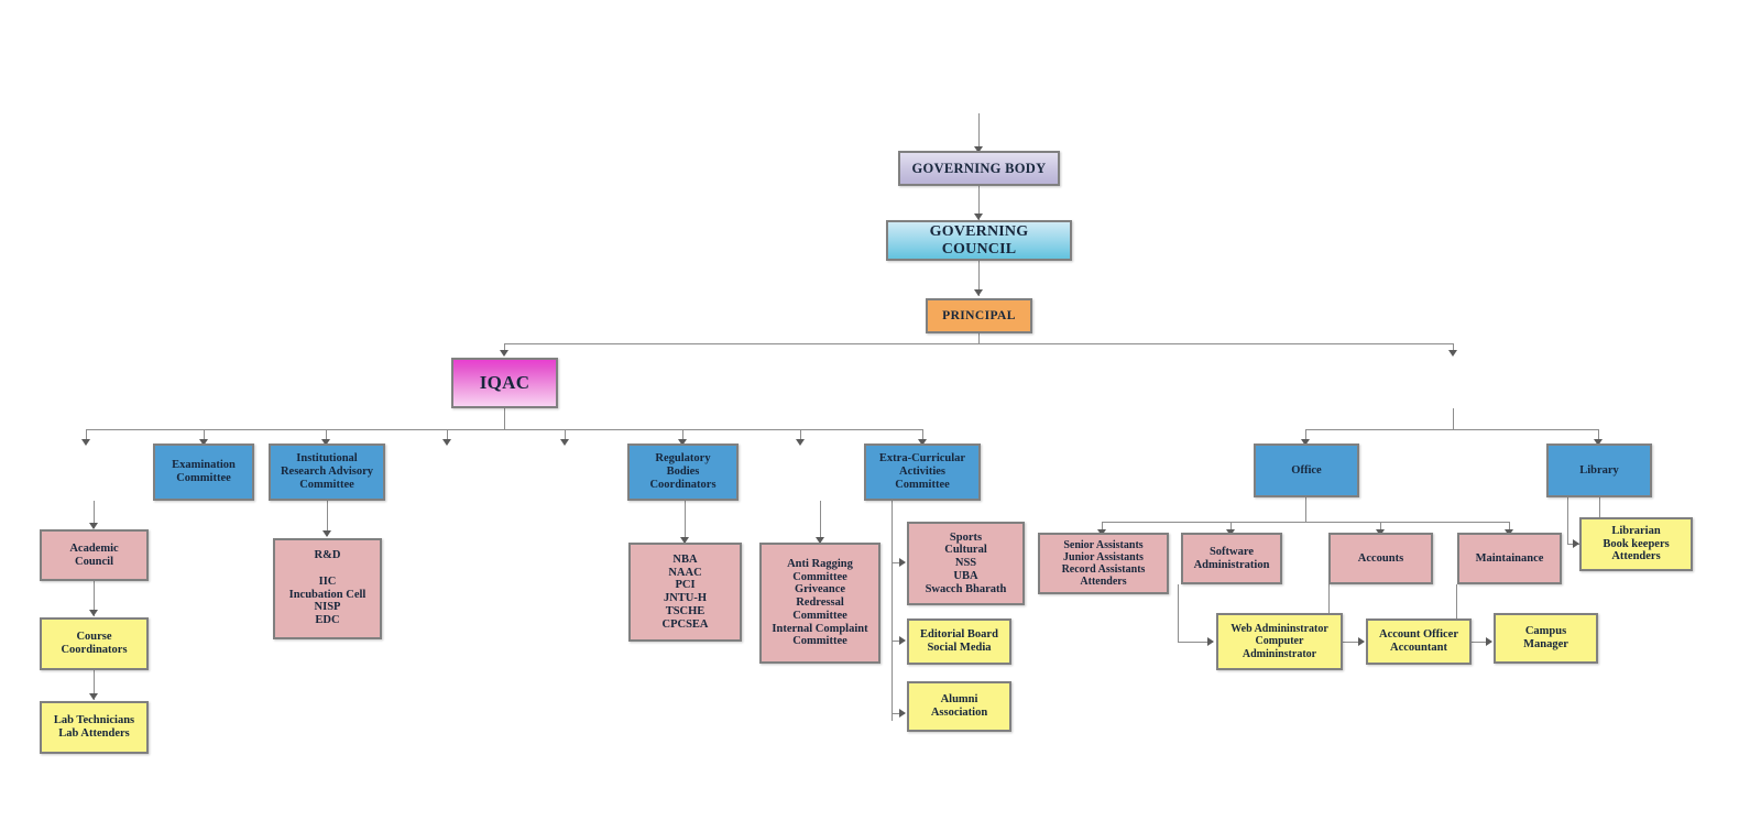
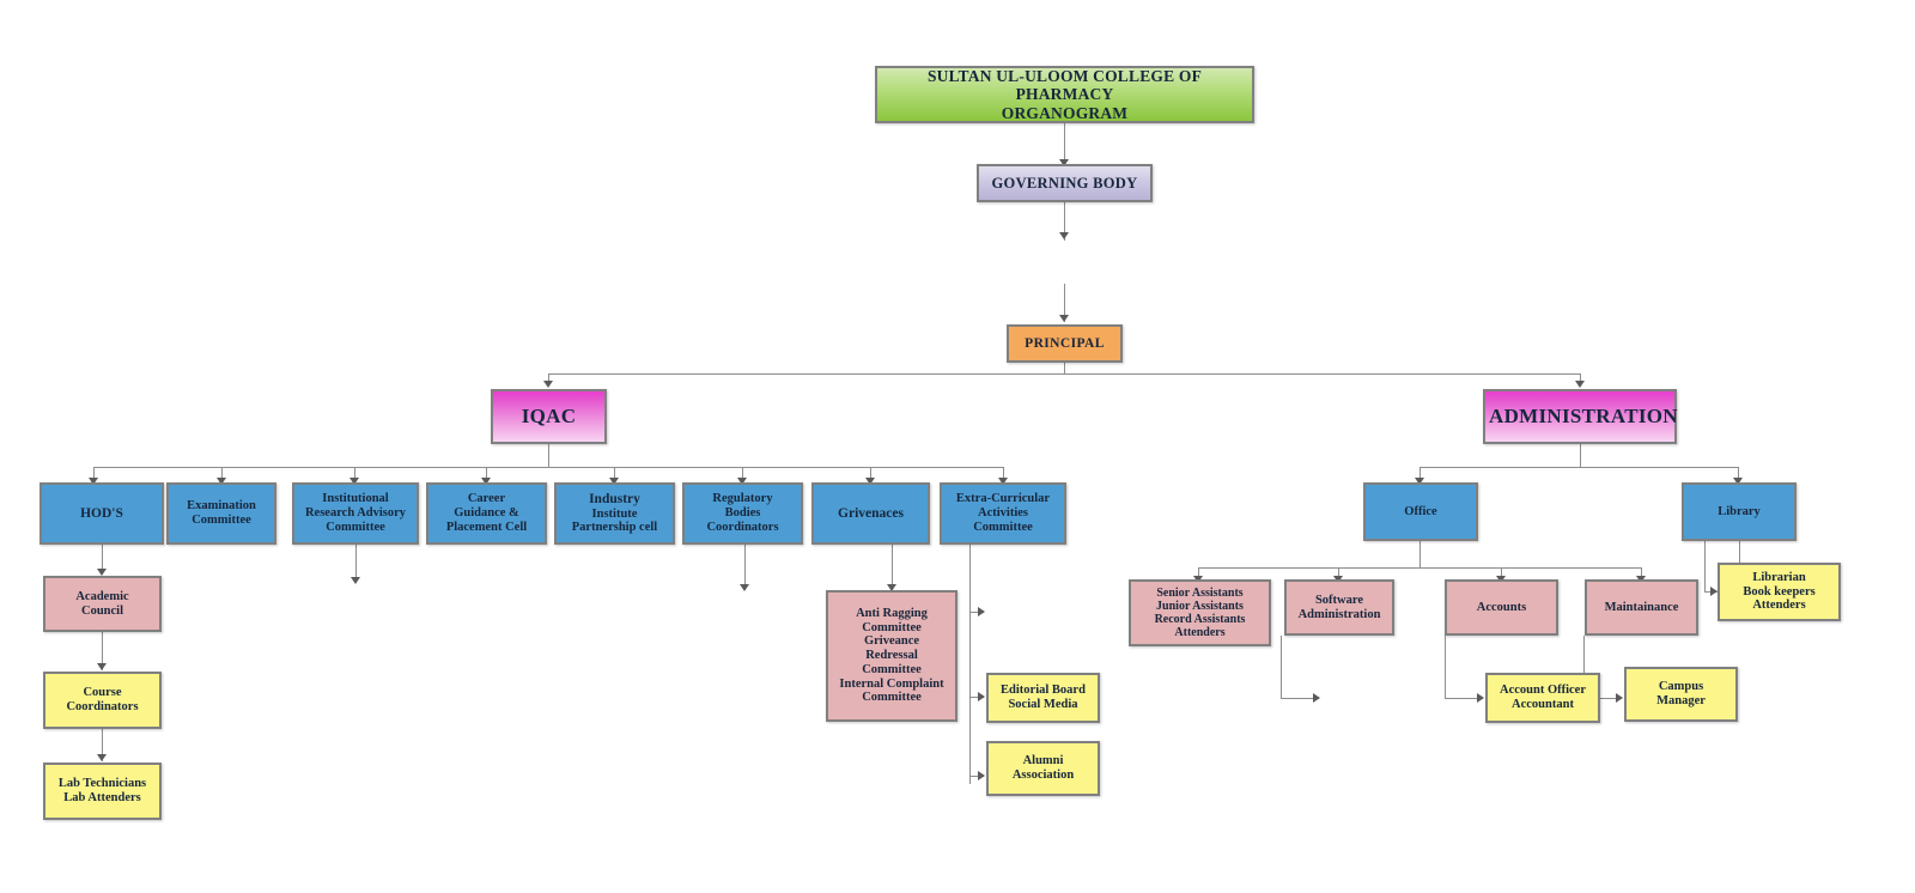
+ SULTAN UL-ULOOM COLLEGE OF PHARMACY
+ ORGANOGRAM
  GOVERNING BODY
- GOVERNING COUNCIL
  PRINCIPAL
  IQAC
+ ADMINISTRATION
+ HOD'S
  Examination
  Committee
  Institutional
  Research Advisory
  Committee
+ Career
+ Guidance &
+ Placement Cell
+ Industry
+ Institute
+ Partnership cell
  Regulatory
  Bodies
  Coordinators
+ Grivenaces
  Extra-Curricular
  Activities
  Committee
  Academic
  Council
  Course
  Coordinators
  Lab Technicians
  Lab Attenders
- R&D
- IIC
- Incubation Cell
- NISP
- EDC
- NBA
- NAAC
- PCI
- JNTU-H
- TSCHE
- CPCSEA
  Anti Ragging
  Committee
  Griveance
  Redressal
  Committee
  Internal Complaint
  Committee
- Sports
- Cultural
- NSS
- UBA
- Swacch Bharath
  Editorial Board
  Social Media
  Alumni
  Association
  Office
  Library
  Senior Assistants
  Junior Assistants
  Record Assistants
  Attenders
  Software
  Administration
  Accounts
  Maintainance
- Web Admininstrator
- Computer
- Admininstrator
  Account Officer
  Accountant
  Campus
  Manager
  Librarian
  Book keepers
  Attenders
